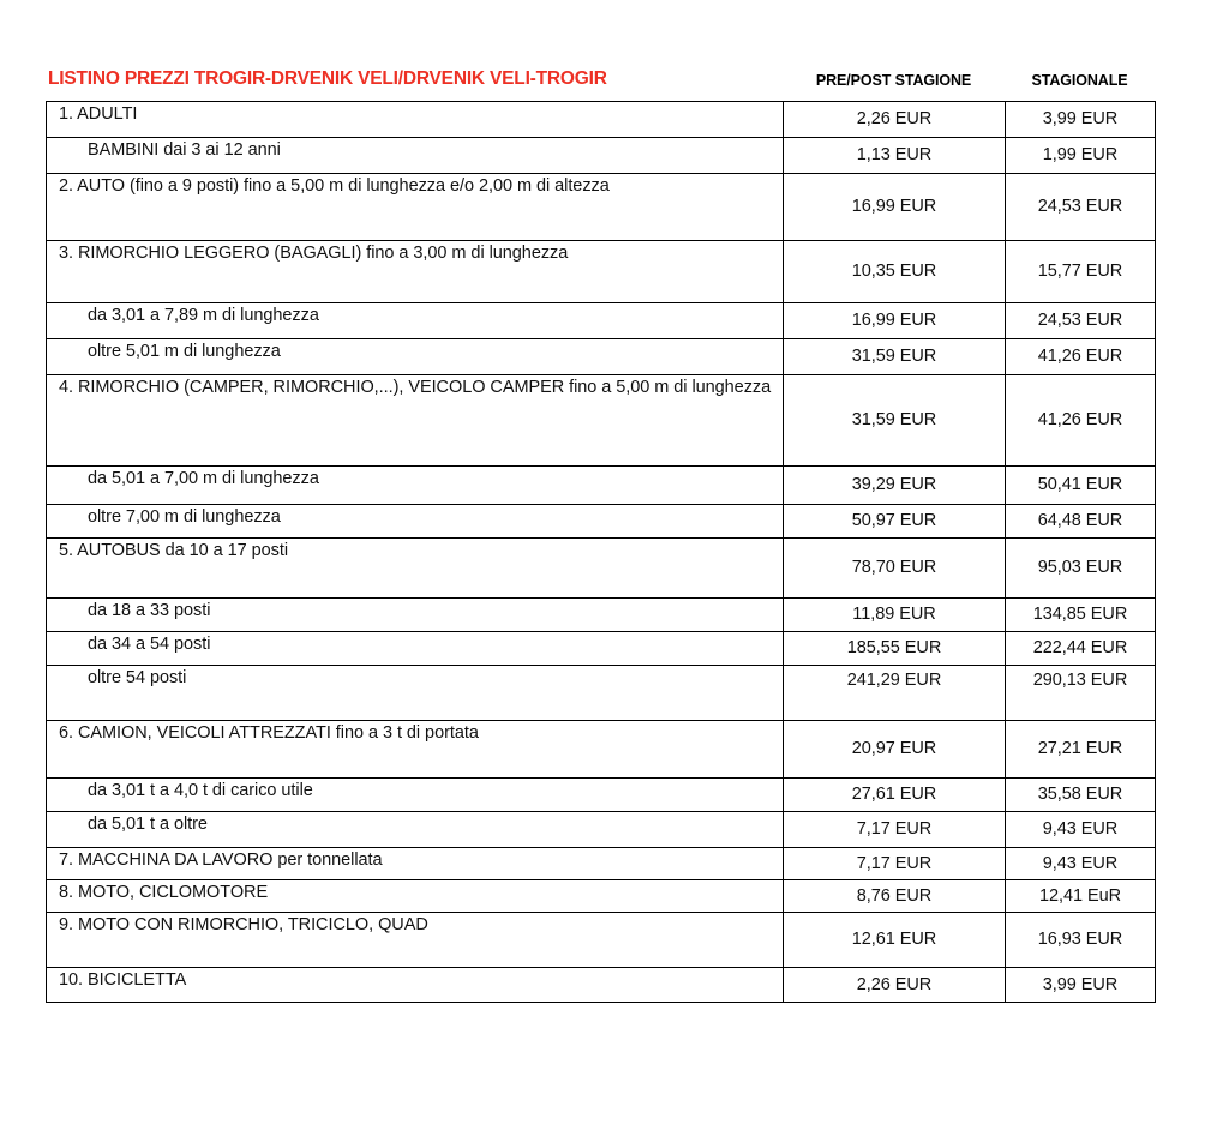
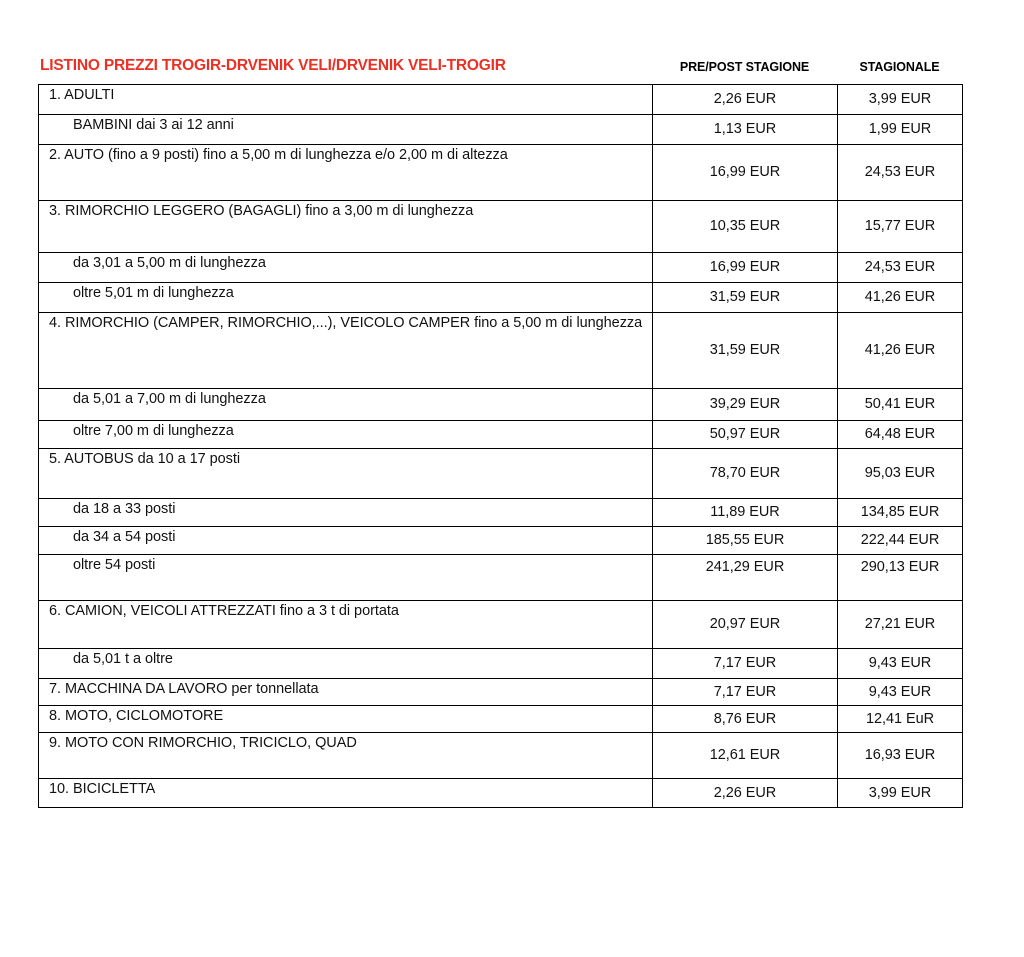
  LISTINO PREZZI TROGIR-DRVENIK VELI/DRVENIK VELI-TROGIR
  PRE/POST STAGIONE
  STAGIONALE
  1. ADULTI	2,26 EUR	3,99 EUR
  BAMBINI dai 3 ai 12 anni	1,13 EUR	1,99 EUR
  2. AUTO (fino a 9 posti) fino a 5,00 m di lunghezza e/o 2,00 m di altezza	16,99 EUR	24,53 EUR
  3. RIMORCHIO LEGGERO (BAGAGLI) fino a 3,00 m di lunghezza	10,35 EUR	15,77 EUR
- da 3,01 a 7,89 m di lunghezza	16,99 EUR	24,53 EUR
+ da 3,01 a 5,00 m di lunghezza	16,99 EUR	24,53 EUR
  oltre 5,01 m di lunghezza	31,59 EUR	41,26 EUR
  4. RIMORCHIO (CAMPER, RIMORCHIO,...), VEICOLO CAMPER fino a 5,00 m di lunghezza	31,59 EUR	41,26 EUR
  da 5,01 a 7,00 m di lunghezza	39,29 EUR	50,41 EUR
  oltre 7,00 m di lunghezza	50,97 EUR	64,48 EUR
  5. AUTOBUS da 10 a 17 posti	78,70 EUR	95,03 EUR
  da 18 a 33 posti	11,89 EUR	134,85 EUR
  da 34 a 54 posti	185,55 EUR	222,44 EUR
  oltre 54 posti	241,29 EUR	290,13 EUR
  6. CAMION, VEICOLI ATTREZZATI fino a 3 t di portata	20,97 EUR	27,21 EUR
- da 3,01 t a 4,0 t di carico utile	27,61 EUR	35,58 EUR
  da 5,01 t a oltre	7,17 EUR	9,43 EUR
  7. MACCHINA DA LAVORO per tonnellata	7,17 EUR	9,43 EUR
  8. MOTO, CICLOMOTORE	8,76 EUR	12,41 EuR
  9. MOTO CON RIMORCHIO, TRICICLO, QUAD	12,61 EUR	16,93 EUR
  10. BICICLETTA	2,26 EUR	3,99 EUR
